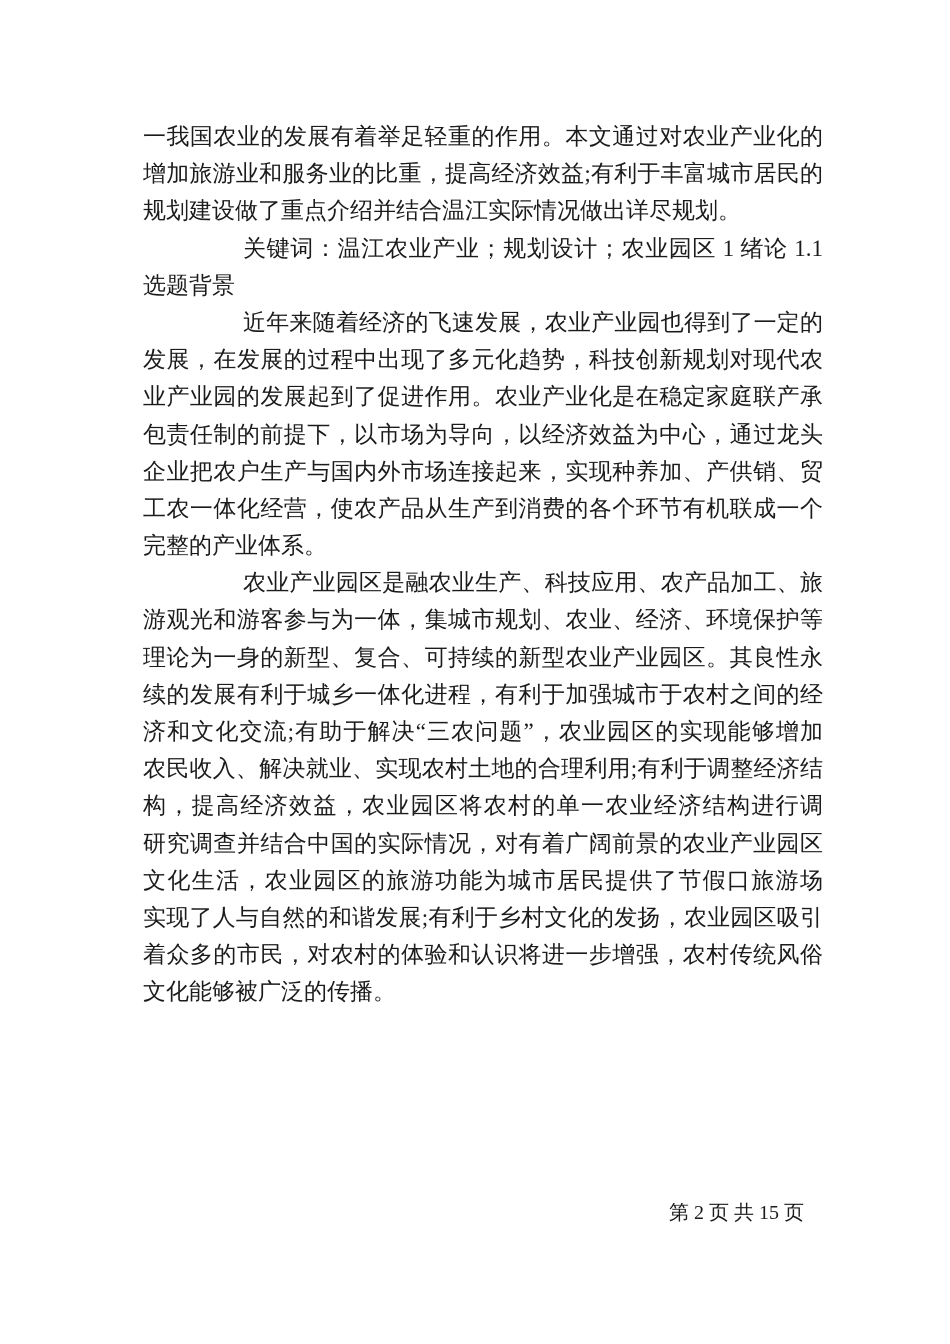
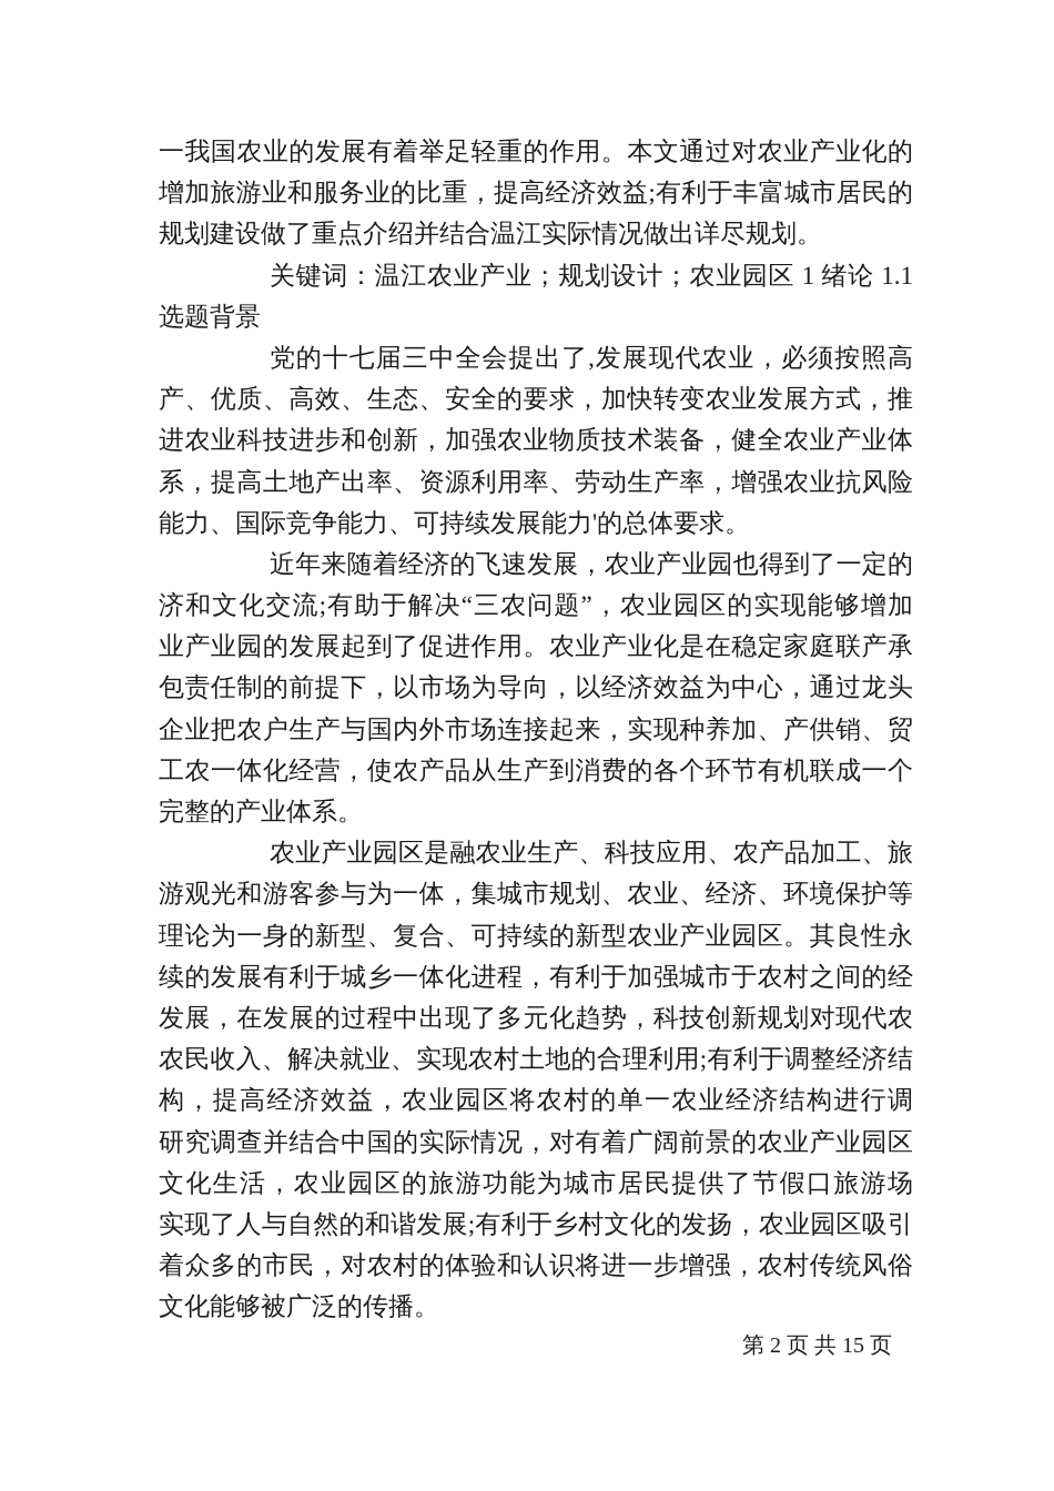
  一我国农业的发展有着举足轻重的作用。本文通过对农业产业化的
  增加旅游业和服务业的比重，提高经济效益;有利于丰富城市居民的
  规划建设做了重点介绍并结合温江实际情况做出详尽规划。
  关键词：温江农业产业；规划设计；农业园区 1 绪论 1.1
  选题背景
+ 党的十七届三中全会提出了,发展现代农业，必须按照高
+ 产、优质、高效、生态、安全的要求，加快转变农业发展方式，推
+ 进农业科技进步和创新，加强农业物质技术装备，健全农业产业体
+ 系，提高土地产出率、资源利用率、劳动生产率，增强农业抗风险
+ 能力、国际竞争能力、可持续发展能力'的总体要求。
  近年来随着经济的飞速发展，农业产业园也得到了一定的
- 发展，在发展的过程中出现了多元化趋势，科技创新规划对现代农
+ 济和文化交流;有助于解决“三农问题”，农业园区的实现能够增加
  业产业园的发展起到了促进作用。农业产业化是在稳定家庭联产承
  包责任制的前提下，以市场为导向，以经济效益为中心，通过龙头
  企业把农户生产与国内外市场连接起来，实现种养加、产供销、贸
  工农一体化经营，使农产品从生产到消费的各个环节有机联成一个
  完整的产业体系。
  农业产业园区是融农业生产、科技应用、农产品加工、旅
  游观光和游客参与为一体，集城市规划、农业、经济、环境保护等
  理论为一身的新型、复合、可持续的新型农业产业园区。其良性永
  续的发展有利于城乡一体化进程，有利于加强城市于农村之间的经
- 济和文化交流;有助于解决“三农问题”，农业园区的实现能够增加
+ 发展，在发展的过程中出现了多元化趋势，科技创新规划对现代农
  农民收入、解决就业、实现农村土地的合理利用;有利于调整经济结
  构，提高经济效益，农业园区将农村的单一农业经济结构进行调
  研究调查并结合中国的实际情况，对有着广阔前景的农业产业园区
  文化生活，农业园区的旅游功能为城市居民提供了节假口旅游场
  实现了人与自然的和谐发展;有利于乡村文化的发扬，农业园区吸引
  着众多的市民，对农村的体验和认识将进一步增强，农村传统风俗
  文化能够被广泛的传播。
  第 2 页 共 15 页
